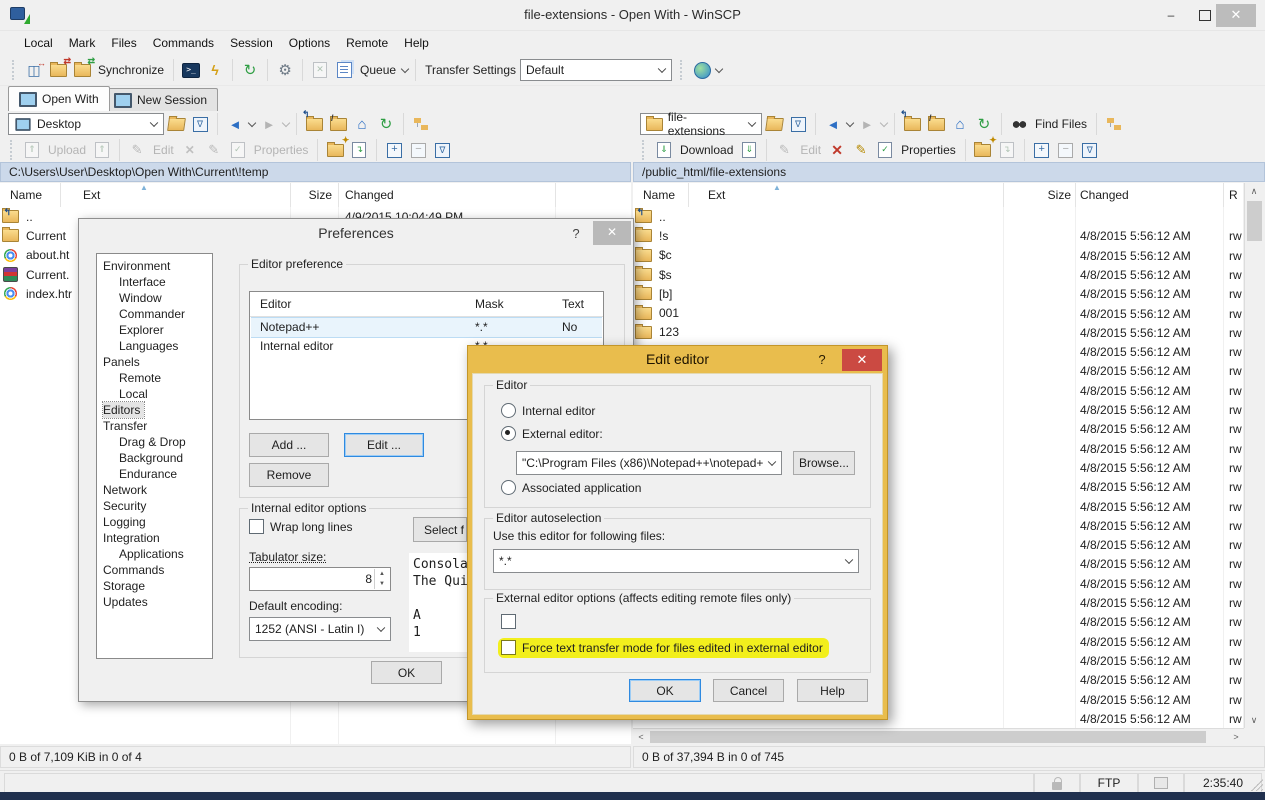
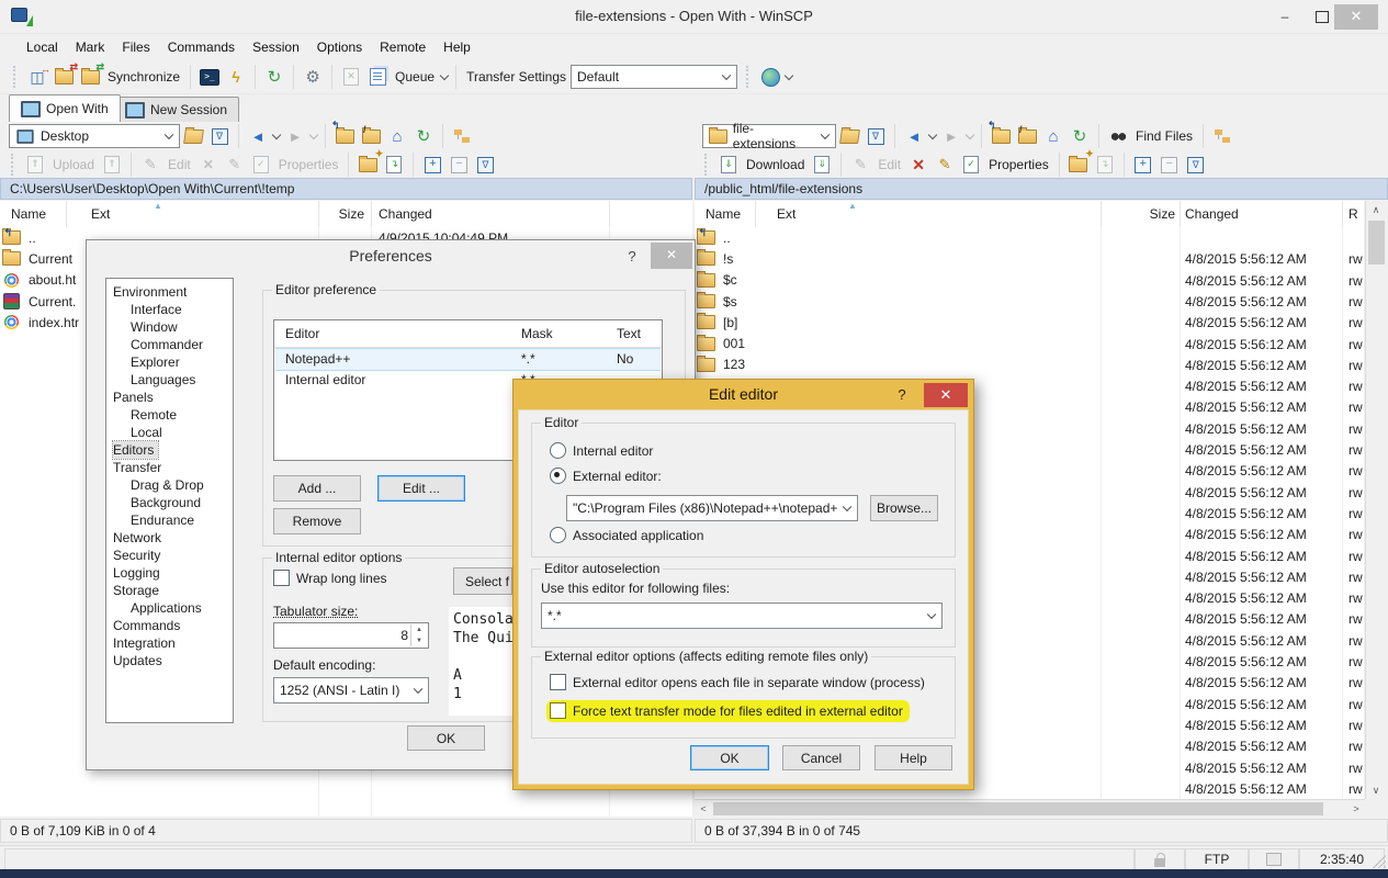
  file-extensions - Open With - WinSCP
  –
  ✕
  Local
  Mark
  Files
  Commands
  Session
  Options
  Remote
  Help
  ◫
  ↔
  ⇄
  ⇄
  Synchronize
  >_
  ϟ
  ↻
  ⚙
  ✕
  Queue
  Transfer Settings
  Default
  Open With
  New Session
  Desktop
  ∇
  ◄
  ►
  ↰
  /
  ⌂
  ↻
  ⇑
  Upload
  ⇑
  ✎
  Edit
  ✕
  ✎
  ✓
  Properties
  ✦
  ↴
  +
  −
  ∇
  file-extensions
  ∇
  ◄
  ►
  ↰
  /
  ⌂
  ↻
  Find Files
  ⇓
  Download
  ⇓
  ✎
  Edit
  ✕
  ✎
  ✓
  Properties
  ✦
  ↴
  +
  −
  ∇
  C:\Users\User\Desktop\Open With\Current\!temp
  /public_html/file-extensions
  Name
  Ext
  ▲
  Size
  Changed
  ↰
  ..
  4/9/2015 10:04:49 PM
  Current
  about.ht
  Current.
  index.htr
  Name
  Ext
  ▲
  Size
  Changed
  R
  ↰
  ..
  !s
  4/8/2015 5:56:12 AM
  rw
  $c
  4/8/2015 5:56:12 AM
  rw
  $s
  4/8/2015 5:56:12 AM
  rw
  [b]
  4/8/2015 5:56:12 AM
  rw
  001
  4/8/2015 5:56:12 AM
  rw
  123
  4/8/2015 5:56:12 AM
  rw
  4/8/2015 5:56:12 AM
  rw
  4/8/2015 5:56:12 AM
  rw
  4/8/2015 5:56:12 AM
  rw
  4/8/2015 5:56:12 AM
  rw
  4/8/2015 5:56:12 AM
  rw
  4/8/2015 5:56:12 AM
  rw
  4/8/2015 5:56:12 AM
  rw
  4/8/2015 5:56:12 AM
  rw
  4/8/2015 5:56:12 AM
  rw
  4/8/2015 5:56:12 AM
  rw
  4/8/2015 5:56:12 AM
  rw
  4/8/2015 5:56:12 AM
  rw
  4/8/2015 5:56:12 AM
  rw
  4/8/2015 5:56:12 AM
  rw
  4/8/2015 5:56:12 AM
  rw
  4/8/2015 5:56:12 AM
  rw
  4/8/2015 5:56:12 AM
  rw
  4/8/2015 5:56:12 AM
  rw
  4/8/2015 5:56:12 AM
  rw
  4/8/2015 5:56:12 AM
  rw
  ∧
  ∨
  <
  >
  0 B of 7,109 KiB in 0 of 4
  0 B of 37,394 B in 0 of 745
  FTP
  2:35:40
  Preferences
  ?
  ✕
  Environment
  Interface
  Window
  Commander
  Explorer
  Languages
  Panels
  Remote
  Local
  Editors
  Transfer
  Drag & Drop
  Background
  Endurance
  Network
  Security
  Logging
- Integration
+ Storage
  Applications
  Commands
- Storage
+ Integration
  Updates
  Editor preference
  Editor
  Mask
  Text
  Notepad++
  *.*
  No
  Internal editor
  Add ...
  Edit ...
  Remove
  Internal editor options
  Wrap long lines
  Select f
  Tabulator size:
  8
  Consola
  The Qui
  A
  1
  Default encoding:
  1252 (ANSI - Latin I)
  OK
  Edit editor
  ?
  ✕
  Editor
  Internal editor
  External editor:
  "C:\Program Files (x86)\Notepad++\notepad+
  Browse...
  Associated application
  Editor autoselection
  Use this editor for following files:
  *.*
  External editor options (affects editing remote files only)
+ External editor opens each file in separate window (process)
  Force text transfer mode for files edited in external editor
  OK
  Cancel
  Help
